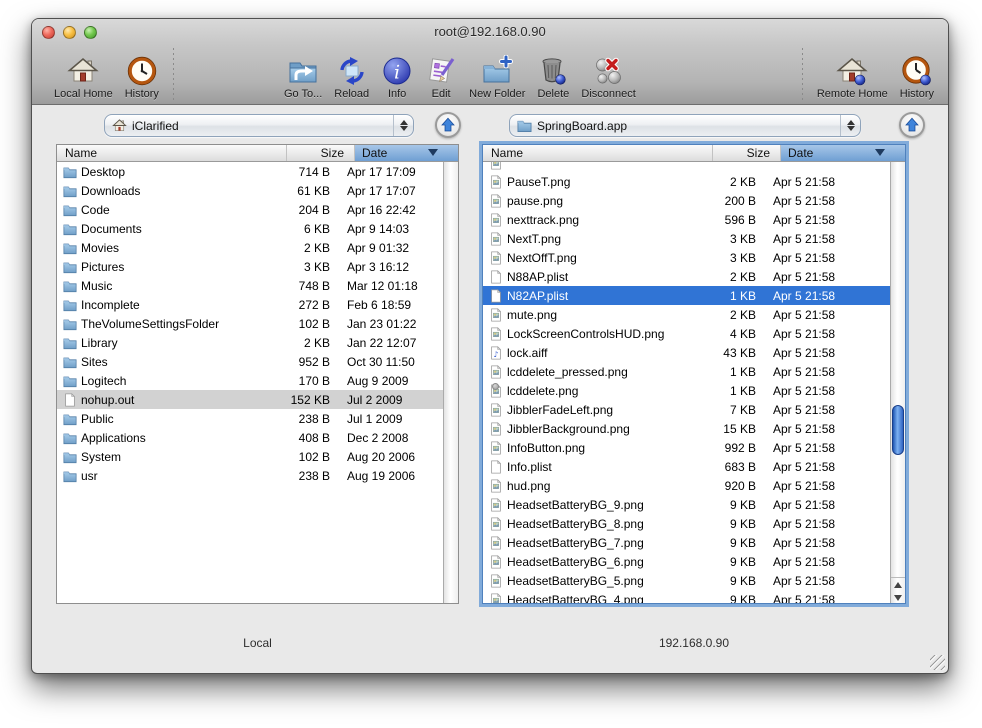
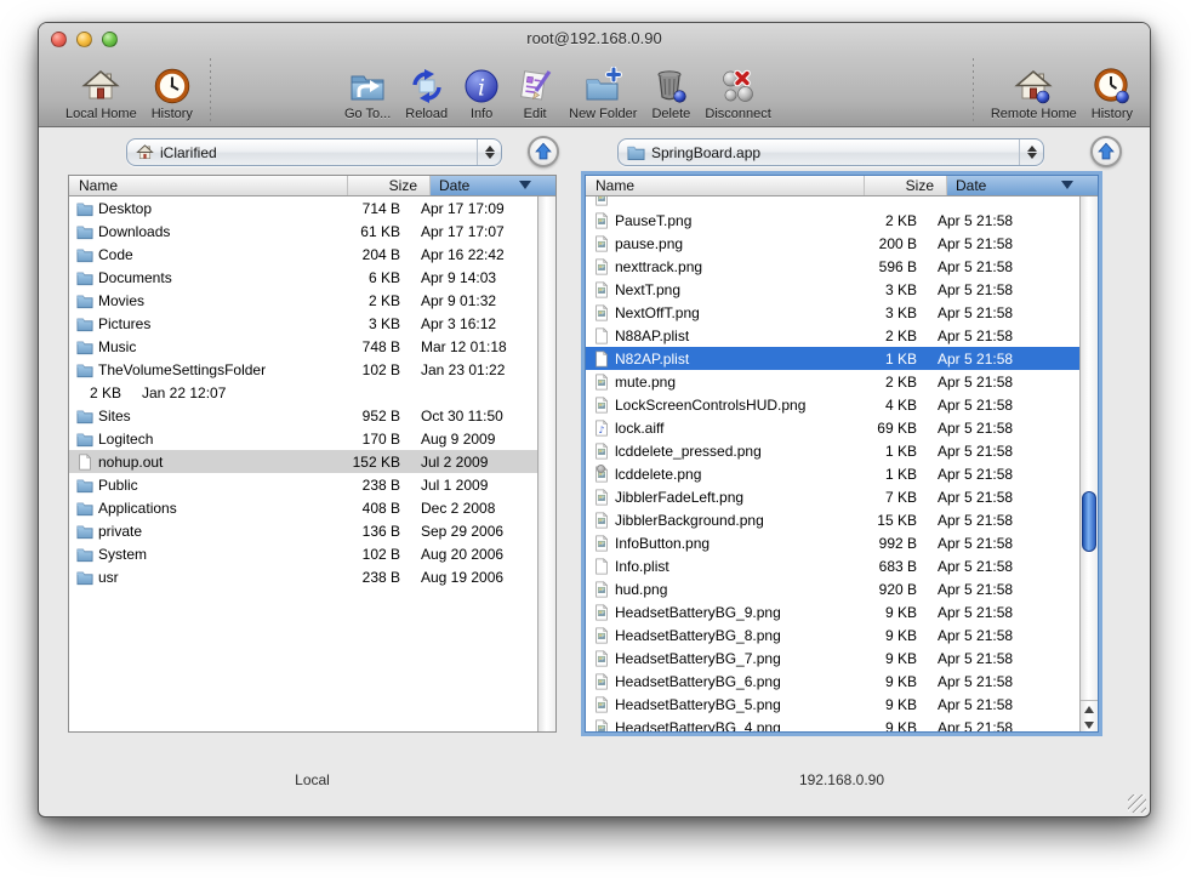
  root@192.168.0.90
  Local Home
  History
  Go To...
  Reload
  i
  Info
  Edit
  New Folder
  Delete
  Disconnect
  Remote Home
  History
  iClarified
  SpringBoard.app
  Name
  Size
  Date
  Desktop
  714 B
  Apr 17 17:09
  Downloads
  61 KB
  Apr 17 17:07
  Code
  204 B
  Apr 16 22:42
  Documents
  6 KB
  Apr 9 14:03
  Movies
  2 KB
  Apr 9 01:32
  Pictures
  3 KB
  Apr 3 16:12
  Music
  748 B
  Mar 12 01:18
- Incomplete
- 272 B
- Feb 6 18:59
  TheVolumeSettingsFolder
  102 B
  Jan 23 01:22
- Library
  2 KB
  Jan 22 12:07
  Sites
  952 B
  Oct 30 11:50
  Logitech
  170 B
  Aug 9 2009
  nohup.out
  152 KB
  Jul 2 2009
  Public
  238 B
  Jul 1 2009
  Applications
  408 B
  Dec 2 2008
+ private
+ 136 B
+ Sep 29 2006
  System
  102 B
  Aug 20 2006
  usr
  238 B
  Aug 19 2006
  Name
  Size
  Date
  PauseT.png
  2 KB
  Apr 5 21:58
  pause.png
  200 B
  Apr 5 21:58
  nexttrack.png
  596 B
  Apr 5 21:58
  NextT.png
  3 KB
  Apr 5 21:58
  NextOffT.png
  3 KB
  Apr 5 21:58
  N88AP.plist
  2 KB
  Apr 5 21:58
  N82AP.plist
  1 KB
  Apr 5 21:58
  mute.png
  2 KB
  Apr 5 21:58
  LockScreenControlsHUD.png
  4 KB
  Apr 5 21:58
  ♪
  lock.aiff
- 43 KB
+ 69 KB
  Apr 5 21:58
  lcddelete_pressed.png
  1 KB
  Apr 5 21:58
  lcddelete.png
  1 KB
  Apr 5 21:58
  JibblerFadeLeft.png
  7 KB
  Apr 5 21:58
  JibblerBackground.png
  15 KB
  Apr 5 21:58
  InfoButton.png
  992 B
  Apr 5 21:58
  Info.plist
  683 B
  Apr 5 21:58
  hud.png
  920 B
  Apr 5 21:58
  HeadsetBatteryBG_9.png
  9 KB
  Apr 5 21:58
  HeadsetBatteryBG_8.png
  9 KB
  Apr 5 21:58
  HeadsetBatteryBG_7.png
  9 KB
  Apr 5 21:58
  HeadsetBatteryBG_6.png
  9 KB
  Apr 5 21:58
  HeadsetBatteryBG_5.png
  9 KB
  Apr 5 21:58
  HeadsetBatteryBG_4.png
  9 KB
  Apr 5 21:58
  Local
  192.168.0.90
